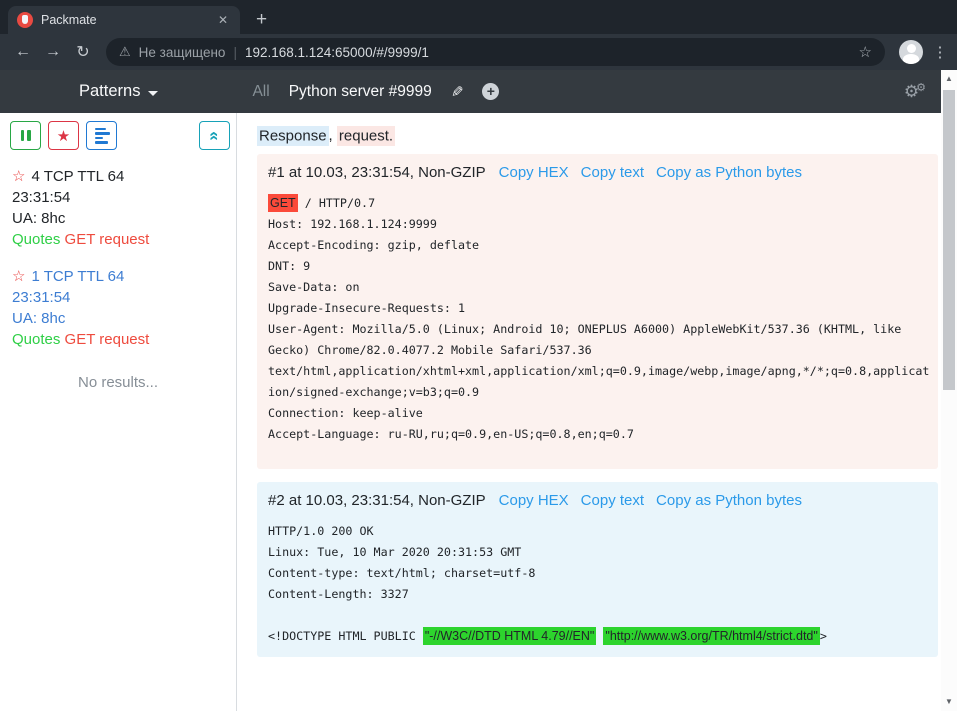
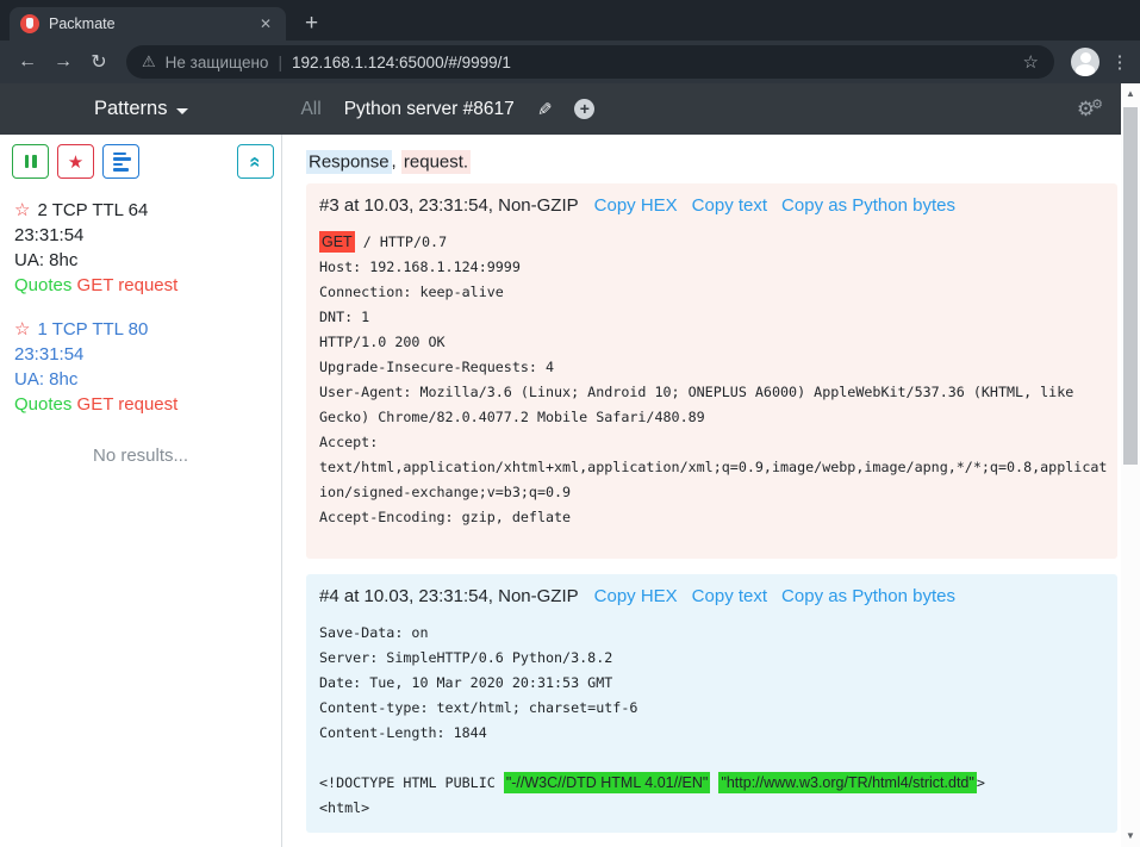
  Packmate
  ✕
  +
  ←
  →
  ↻
  ⚠
  Не защищено
  |
  192.168.1.124:65000/#/9999/1
  ☆
  ⋮
  Patterns
  All
- Python server #9999
+ Python server #8617
  +
  ⚙⚙
  ★
- ☆ 4 TCP TTL 64
+ ☆ 2 TCP TTL 64
  23:31:54
  UA: 8hc
  Quotes GET request
- ☆ 1 TCP TTL 64
+ ☆ 1 TCP TTL 80
  23:31:54
  UA: 8hc
  Quotes GET request
  No results...
  Response, request.
- #1 at 10.03, 23:31:54, Non-GZIP
+ #3 at 10.03, 23:31:54, Non-GZIP
  Copy HEX
  Copy text
  Copy as Python bytes
  GET / HTTP/0.7
  Host: 192.168.1.124:9999
- Accept-Encoding: gzip, deflate
+ Connection: keep-alive
- DNT: 9
+ DNT: 1
- Save-Data: on
+ HTTP/1.0 200 OK
- Upgrade-Insecure-Requests: 1
+ Upgrade-Insecure-Requests: 4
- User-Agent: Mozilla/5.0 (Linux; Android 10; ONEPLUS A6000) AppleWebKit/537.36 (KHTML, like
+ User-Agent: Mozilla/3.6 (Linux; Android 10; ONEPLUS A6000) AppleWebKit/537.36 (KHTML, like
- Gecko) Chrome/82.0.4077.2 Mobile Safari/537.36
+ Gecko) Chrome/82.0.4077.2 Mobile Safari/480.89
+ Accept:
  text/html,application/xhtml+xml,application/xml;q=0.9,image/webp,image/apng,*/*;q=0.8,applicat
  ion/signed-exchange;v=b3;q=0.9
- Connection: keep-alive
+ Accept-Encoding: gzip, deflate
- Accept-Language: ru-RU,ru;q=0.9,en-US;q=0.8,en;q=0.7
- #2 at 10.03, 23:31:54, Non-GZIP
+ #4 at 10.03, 23:31:54, Non-GZIP
  Copy HEX
  Copy text
  Copy as Python bytes
- HTTP/1.0 200 OK
+ Save-Data: on
+ Server: SimpleHTTP/0.6 Python/3.8.2
- Linux: Tue, 10 Mar 2020 20:31:53 GMT
+ Date: Tue, 10 Mar 2020 20:31:53 GMT
- Content-type: text/html; charset=utf-8
+ Content-type: text/html; charset=utf-6
- Content-Length: 3327
+ Content-Length: 1844
- <!DOCTYPE HTML PUBLIC "-//W3C//DTD HTML 4.79//EN" "http://www.w3.org/TR/html4/strict.dtd" >
+ <!DOCTYPE HTML PUBLIC "-//W3C//DTD HTML 4.01//EN" "http://www.w3.org/TR/html4/strict.dtd" >
+ <html>
  ▲
  ▼
